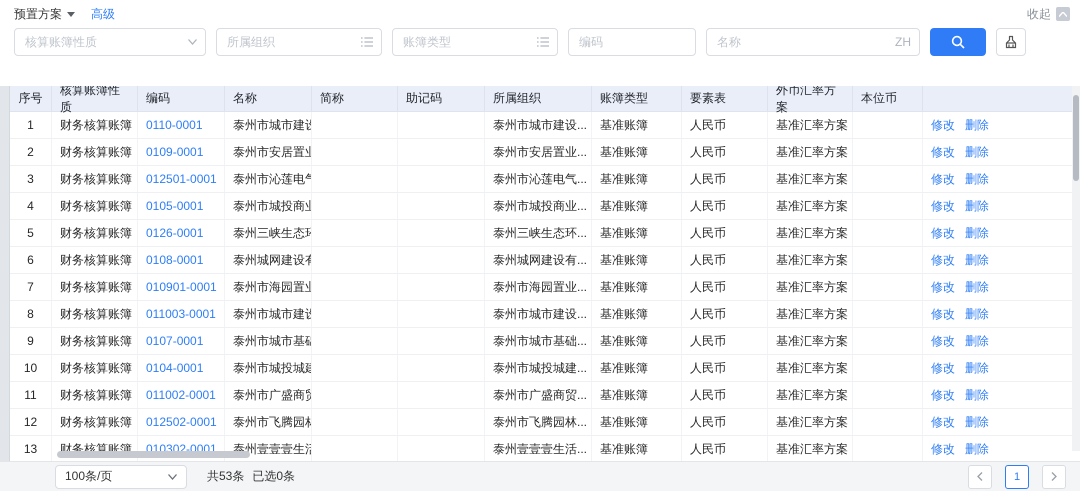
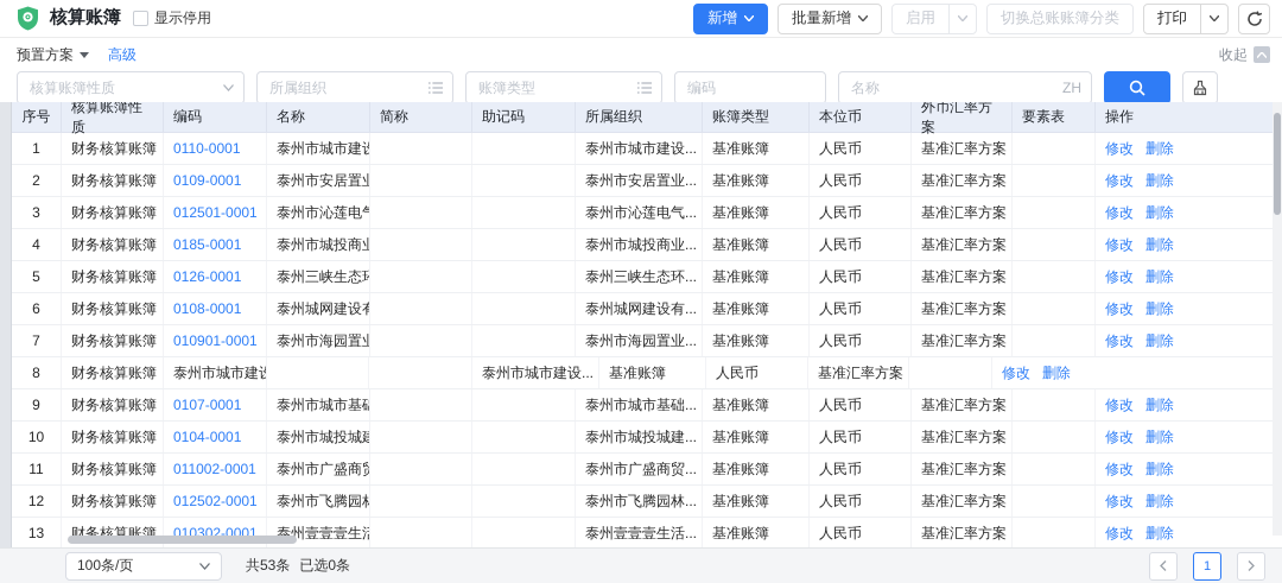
+ 核算账簿
+ 显示停用
+ 新增
+ 批量新增
+ 启用
+ 切换总账账簿分类
+ 打印
  预置方案
  高级
  收起
  核算账簿性质
  所属组织
  账簿类型
  编码
  名称
  ZH
  序号
  核算账簿性质
  编码
  名称
  简称
  助记码
  所属组织
  账簿类型
- 要素表
+ 本位币
  外币汇率方案
- 本位币
+ 要素表
+ 操作
  1
  财务核算账簿
  0110-0001
  泰州市城市建设
  泰州市城市建设...
  基准账簿
  人民币
  基准汇率方案
  修改
  删除
  2
  财务核算账簿
  0109-0001
  泰州市安居置业
  泰州市安居置业...
  基准账簿
  人民币
  基准汇率方案
  修改
  删除
  3
  财务核算账簿
  012501-0001
  泰州市沁莲电气
  泰州市沁莲电气...
  基准账簿
  人民币
  基准汇率方案
  修改
  删除
  4
  财务核算账簿
- 0105-0001
+ 0185-0001
  泰州市城投商业
  泰州市城投商业...
  基准账簿
  人民币
  基准汇率方案
  修改
  删除
  5
  财务核算账簿
  0126-0001
  泰州三峡生态环
  泰州三峡生态环...
  基准账簿
  人民币
  基准汇率方案
  修改
  删除
  6
  财务核算账簿
  0108-0001
  泰州城网建设有
  泰州城网建设有...
  基准账簿
  人民币
  基准汇率方案
  修改
  删除
  7
  财务核算账簿
  010901-0001
  泰州市海园置业
  泰州市海园置业...
  基准账簿
  人民币
  基准汇率方案
  修改
  删除
  8
  财务核算账簿
- 011003-0001
  泰州市城市建设
  泰州市城市建设...
  基准账簿
  人民币
  基准汇率方案
  修改
  删除
  9
  财务核算账簿
  0107-0001
  泰州市城市基础
  泰州市城市基础...
  基准账簿
  人民币
  基准汇率方案
  修改
  删除
  10
  财务核算账簿
  0104-0001
  泰州市城投城建
  泰州市城投城建...
  基准账簿
  人民币
  基准汇率方案
  修改
  删除
  11
  财务核算账簿
  011002-0001
  泰州市广盛商贸
  泰州市广盛商贸...
  基准账簿
  人民币
  基准汇率方案
  修改
  删除
  12
  财务核算账簿
  012502-0001
  泰州市飞腾园林
  泰州市飞腾园林...
  基准账簿
  人民币
  基准汇率方案
  修改
  删除
  13
  财务核算账簿
  010302-0001
  泰州壹壹壹生活
  泰州壹壹壹生活...
  基准账簿
  人民币
  基准汇率方案
  修改
  删除
  100条/页
  共53条
  已选0条
  1
